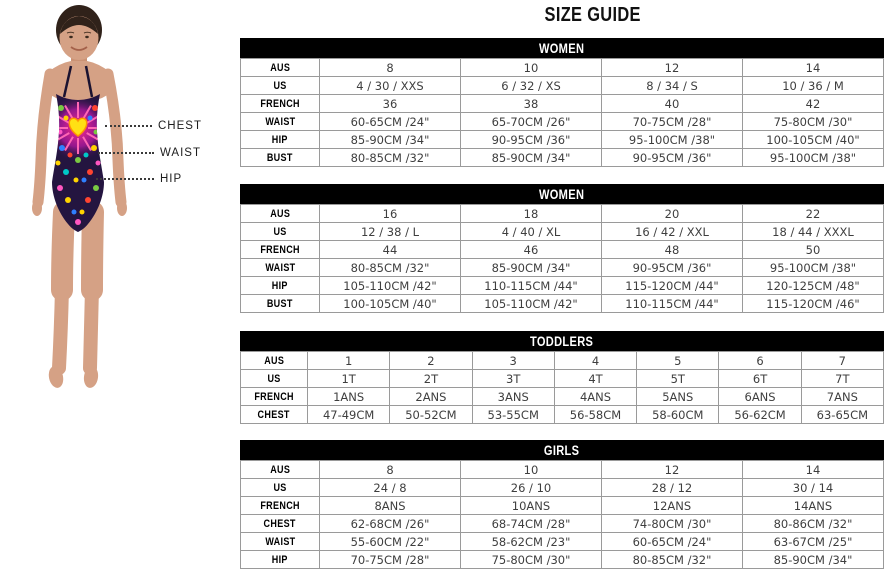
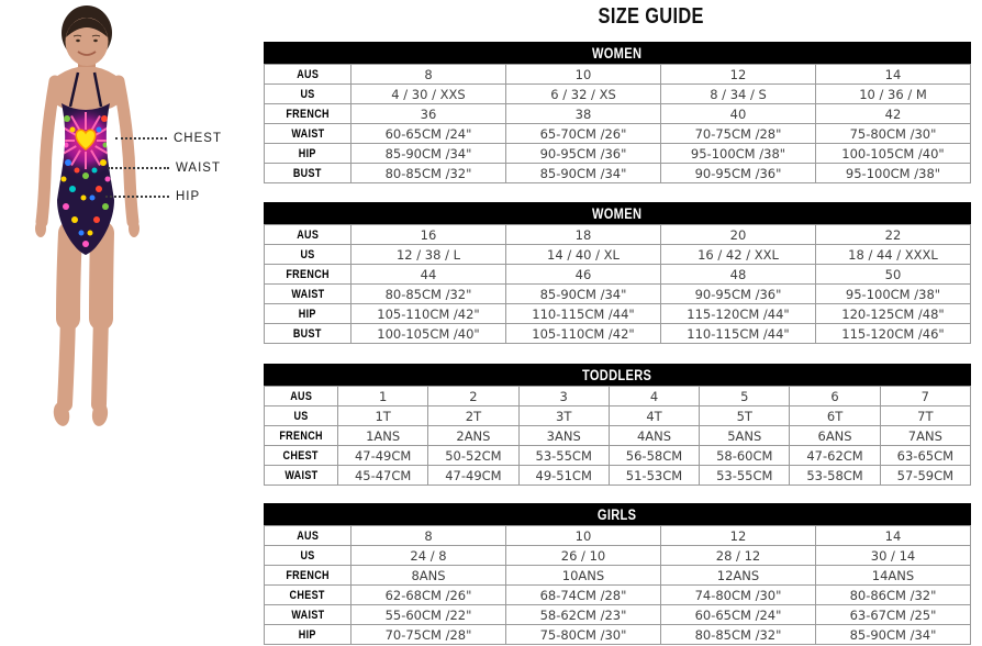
  SIZE GUIDE
  CHEST
  WAIST
  HIP
  WOMEN
  AUS	8	10	12	14
  US	4 / 30 / XXS	6 / 32 / XS	8 / 34 / S	10 / 36 / M
  FRENCH	36	38	40	42
  WAIST	60-65CM /24"	65-70CM /26"	70-75CM /28"	75-80CM /30"
  HIP	85-90CM /34"	90-95CM /36"	95-100CM /38"	100-105CM /40"
  BUST	80-85CM /32"	85-90CM /34"	90-95CM /36"	95-100CM /38"
  WOMEN
  AUS	16	18	20	22
- US	12 / 38 / L	4 / 40 / XL	16 / 42 / XXL	18 / 44 / XXXL
+ US	12 / 38 / L	14 / 40 / XL	16 / 42 / XXL	18 / 44 / XXXL
  FRENCH	44	46	48	50
  WAIST	80-85CM /32"	85-90CM /34"	90-95CM /36"	95-100CM /38"
  HIP	105-110CM /42"	110-115CM /44"	115-120CM /44"	120-125CM /48"
  BUST	100-105CM /40"	105-110CM /42"	110-115CM /44"	115-120CM /46"
  TODDLERS
  AUS	1	2	3	4	5	6	7
  US	1T	2T	3T	4T	5T	6T	7T
  FRENCH	1ANS	2ANS	3ANS	4ANS	5ANS	6ANS	7ANS
- CHEST	47-49CM	50-52CM	53-55CM	56-58CM	58-60CM	56-62CM	63-65CM
+ CHEST	47-49CM	50-52CM	53-55CM	56-58CM	58-60CM	47-62CM	63-65CM
+ WAIST	45-47CM	47-49CM	49-51CM	51-53CM	53-55CM	53-58CM	57-59CM
  GIRLS
  AUS	8	10	12	14
  US	24 / 8	26 / 10	28 / 12	30 / 14
  FRENCH	8ANS	10ANS	12ANS	14ANS
  CHEST	62-68CM /26"	68-74CM /28"	74-80CM /30"	80-86CM /32"
  WAIST	55-60CM /22"	58-62CM /23"	60-65CM /24"	63-67CM /25"
  HIP	70-75CM /28"	75-80CM /30"	80-85CM /32"	85-90CM /34"
